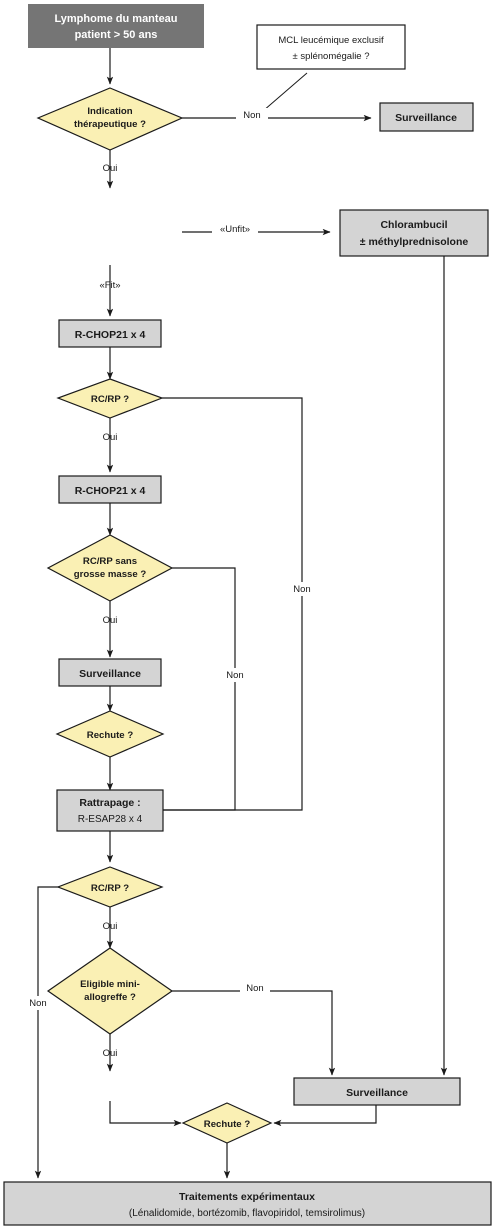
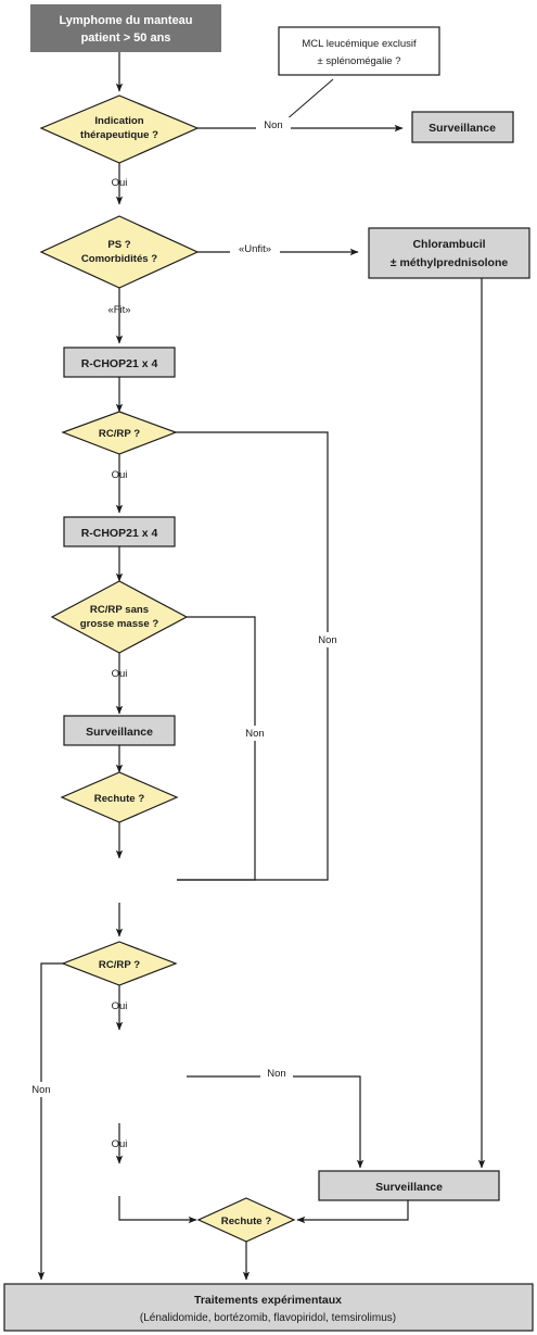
  Non
  Oui
  «Unfit»
  «Fit»
  Non
  Oui
  Non
  Oui
  Non
  Oui
  Non
  Oui
  Lymphome du manteau
  patient > 50 ans
  MCL leucémique exclusif
  ± splénomégalie ?
  Indication
  thérapeutique ?
  Surveillance
+ PS ?
+ Comorbidités ?
  Chlorambucil
  ± méthylprednisolone
  R-CHOP21 x 4
  RC/RP ?
  R-CHOP21 x 4
  RC/RP sans
  grosse masse ?
  Surveillance
  Rechute ?
- Rattrapage :
- R-ESAP28 x 4
  RC/RP ?
- Eligible mini-
- allogreffe ?
  Surveillance
  Rechute ?
  Traitements expérimentaux
  (Lénalidomide, bortézomib, flavopiridol, temsirolimus)
